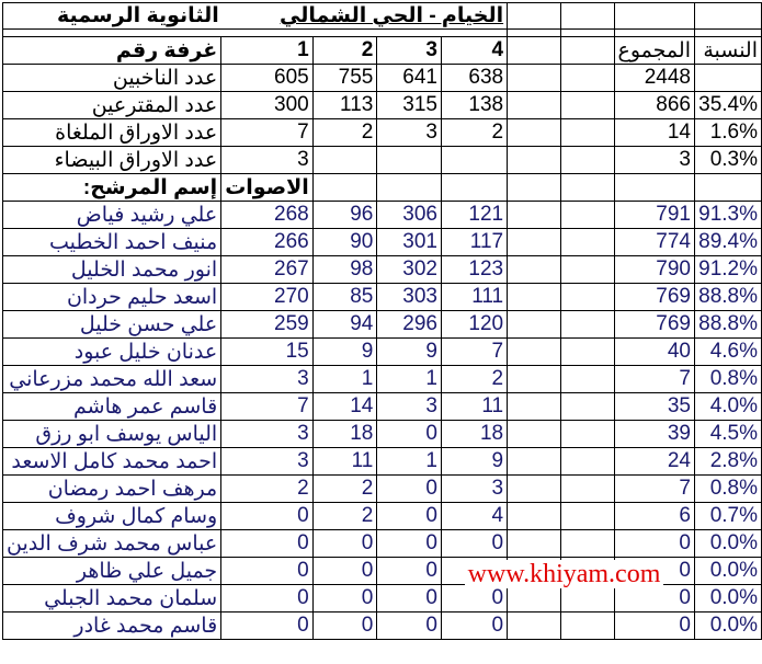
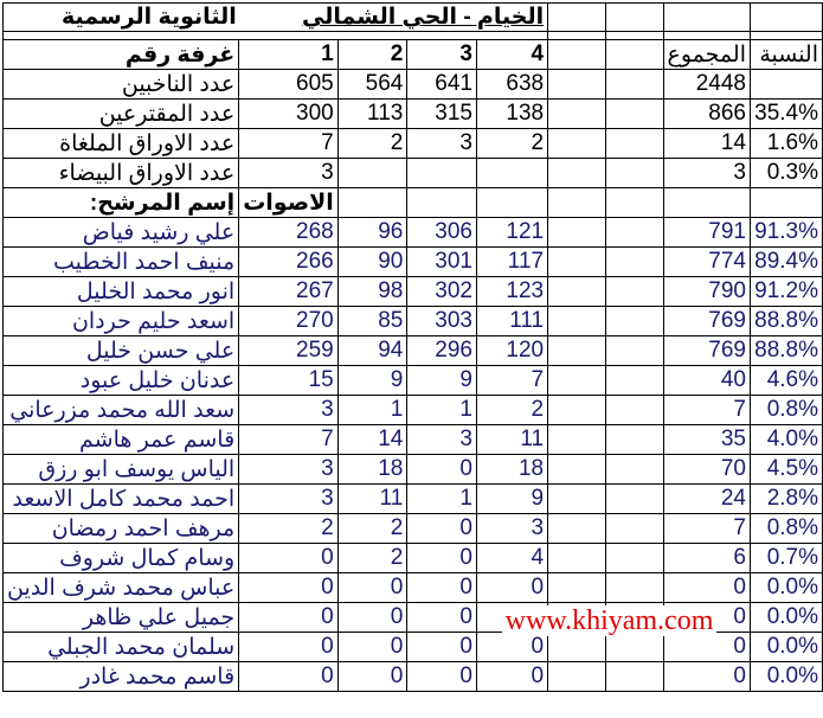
  الخيام - الحي الشمالي الثانوية الرسمية
  غرفة رقم	1	2	3	4			المجموع	النسبة
- عدد الناخبين	605	755	641	638			2448
+ عدد الناخبين	605	564	641	638			2448
  عدد المقترعين	300	113	315	138			866	35.4%
  عدد الاوراق الملغاة	7	2	3	2			14	1.6%
  عدد الاوراق البيضاء	3						3	0.3%
  إسم المرشح:	الاصوات
  علي رشيد فياض	268	96	306	121			791	91.3%
  منيف احمد الخطيب	266	90	301	117			774	89.4%
  انور محمد الخليل	267	98	302	123			790	91.2%
  اسعد حليم حردان	270	85	303	111			769	88.8%
  علي حسن خليل	259	94	296	120			769	88.8%
  عدنان خليل عبود	15	9	9	7			40	4.6%
  سعد الله محمد مزرعاني	3	1	1	2			7	0.8%
  قاسم عمر هاشم	7	14	3	11			35	4.0%
- الياس يوسف ابو رزق	3	18	0	18			39	4.5%
+ الياس يوسف ابو رزق	3	18	0	18			70	4.5%
  احمد محمد كامل الاسعد	3	11	1	9			24	2.8%
  مرهف احمد رمضان	2	2	0	3			7	0.8%
  وسام كمال شروف	0	2	0	4			6	0.7%
  عباس محمد شرف الدين	0	0	0	0			0	0.0%
  جميل علي ظاهر	0	0	0				0	0.0%
  سلمان محمد الجبلي	0	0	0	0			0	0.0%
  قاسم محمد غادر	0	0	0	0			0	0.0%
  www.khiyam.com
